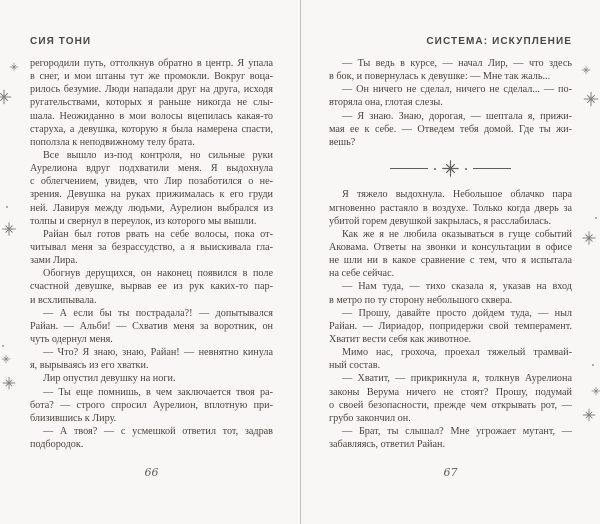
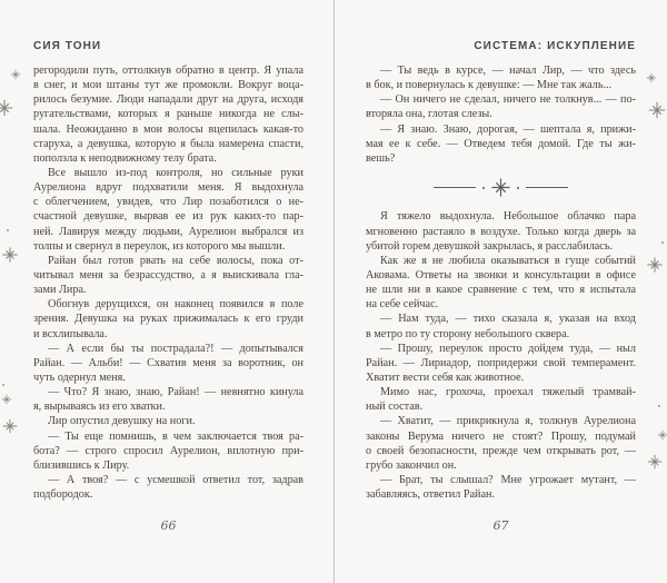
  СИЯ ТОНИ
  регородили путь, оттолкнув обратно в центр. Я упала
  в снег, и мои штаны тут же промокли. Вокруг воца-
  рилось безумие. Люди нападали друг на друга, исходя
  ругательствами, которых я раньше никогда не слы-
  шала. Неожиданно в мои волосы вцепилась какая-то
  старуха, а девушка, которую я была намерена спасти,
  поползла к неподвижному телу брата.
  Все вышло из-под контроля, но сильные руки
  Аурелиона вдруг подхватили меня. Я выдохнула
  с облегчением, увидев, что Лир позаботился о не-
- зрения. Девушка на руках прижималась к его груди
+ счастной девушке, вырвав ее из рук каких-то пар-
  ней. Лавируя между людьми, Аурелион выбрался из
  толпы и свернул в переулок, из которого мы вышли.
  Райан был готов рвать на себе волосы, пока от-
  читывал меня за безрассудство, а я выискивала гла-
  зами Лира.
  Обогнув дерущихся, он наконец появился в поле
- счастной девушке, вырвав ее из рук каких-то пар-
+ зрения. Девушка на руках прижималась к его груди
  и всхлипывала.
  — А если бы ты пострадала?! — допытывался
  Райан. — Альби! — Схватив меня за воротник, он
  чуть одернул меня.
  — Что? Я знаю, знаю, Райан! — невнятно кинула
  я, вырываясь из его хватки.
  Лир опустил девушку на ноги.
  — Ты еще помнишь, в чем заключается твоя ра-
  бота? — строго спросил Аурелион, вплотную при-
  близившись к Лиру.
  — А твоя? — с усмешкой ответил тот, задрав
  подбородок.
  66
  СИСТЕМА: ИСКУПЛЕНИЕ
  — Ты ведь в курсе, — начал Лир, — что здесь
  в бок, и повернулась к девушке: — Мне так жаль...
- — Он ничего не сделал, ничего не сделал... — по-
+ — Он ничего не сделал, ничего не толкнув... — по-
  вторяла она, глотая слезы.
  — Я знаю. Знаю, дорогая, — шептала я, прижи-
  мая ее к себе. — Отведем тебя домой. Где ты жи-
  вешь?
  Я тяжело выдохнула. Небольшое облачко пара
  мгновенно растаяло в воздухе. Только когда дверь за
  убитой горем девушкой закрылась, я расслабилась.
  Как же я не любила оказываться в гуще событий
  Аковама. Ответы на звонки и консультации в офисе
  не шли ни в какое сравнение с тем, что я испытала
  на себе сейчас.
  — Нам туда, — тихо сказала я, указав на вход
  в метро по ту сторону небольшого сквера.
- — Прошу, давайте просто дойдем туда, — ныл
+ — Прошу, переулок просто дойдем туда, — ныл
  Райан. — Лириадор, попридержи свой темперамент.
  Хватит вести себя как животное.
  Мимо нас, грохоча, проехал тяжелый трамвай-
  ный состав.
  — Хватит, — прикрикнула я, толкнув Аурелиона
  законы Верума ничего не стоят? Прошу, подумай
  о своей безопасности, прежде чем открывать рот, —
  грубо закончил он.
  — Брат, ты слышал? Мне угрожает мутант, —
  забавляясь, ответил Райан.
  67
